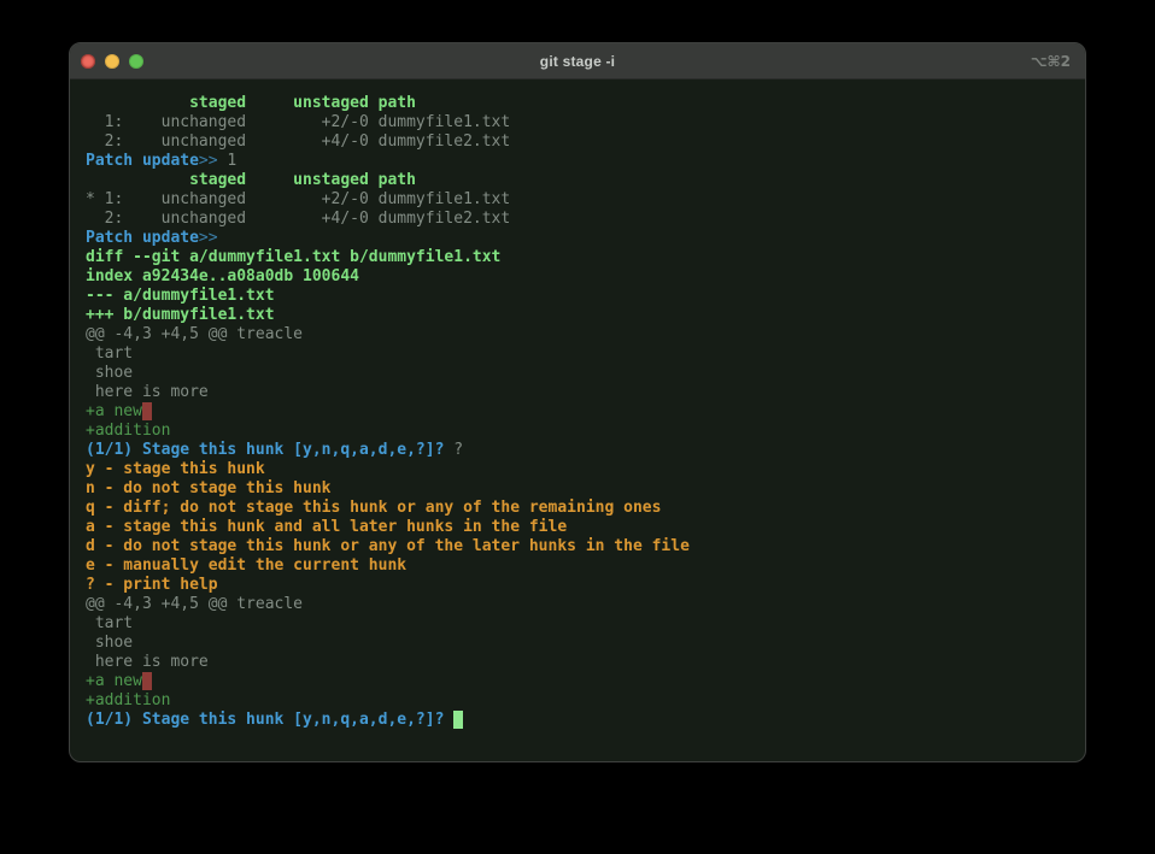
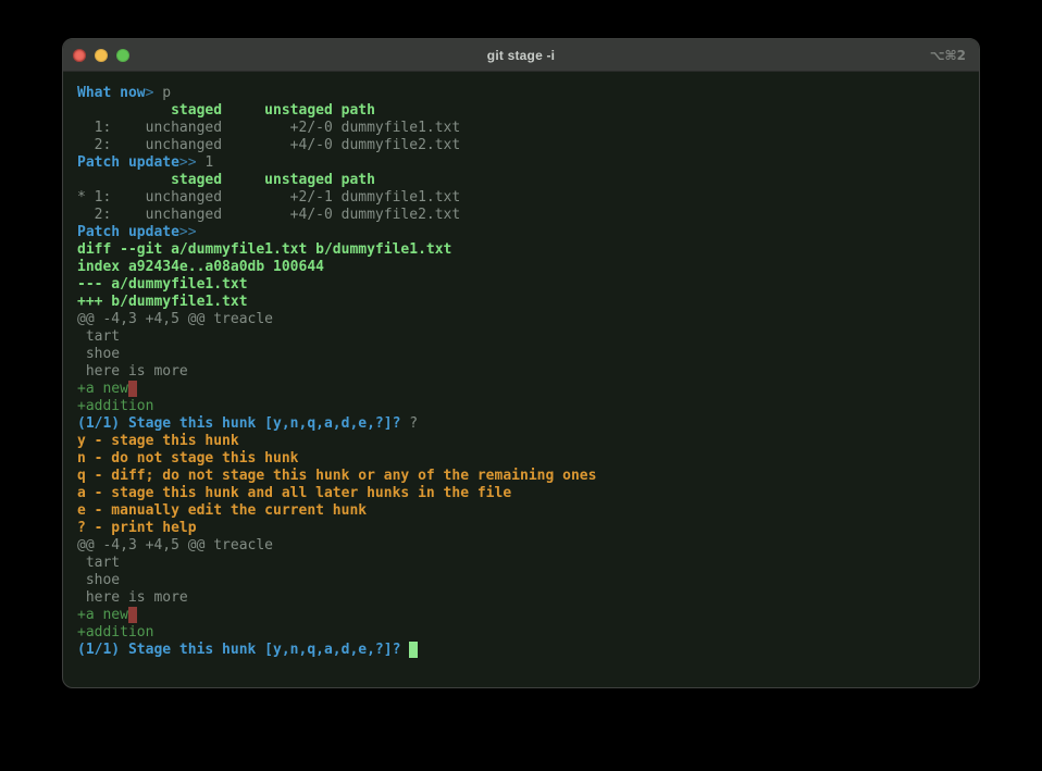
  git stage -i
  ⌥⌘2
+ What now> p
  staged unstaged path
  1: unchanged +2/-0 dummyfile1.txt
  2: unchanged +4/-0 dummyfile2.txt
  Patch update>> 1
  staged unstaged path
- * 1: unchanged +2/-0 dummyfile1.txt
+ * 1: unchanged +2/-1 dummyfile1.txt
  2: unchanged +4/-0 dummyfile2.txt
  Patch update>>
  diff --git a/dummyfile1.txt b/dummyfile1.txt
  index a92434e..a08a0db 100644
  --- a/dummyfile1.txt
  +++ b/dummyfile1.txt
  @@ -4,3 +4,5 @@ treacle
  tart
  shoe
  here is more
  +a new
  +addition
  (1/1) Stage this hunk [y,n,q,a,d,e,?]? ?
  y - stage this hunk
  n - do not stage this hunk
  q - diff; do not stage this hunk or any of the remaining ones
  a - stage this hunk and all later hunks in the file
- d - do not stage this hunk or any of the later hunks in the file
  e - manually edit the current hunk
  ? - print help
  @@ -4,3 +4,5 @@ treacle
  tart
  shoe
  here is more
  +a new
  +addition
  (1/1) Stage this hunk [y,n,q,a,d,e,?]?
